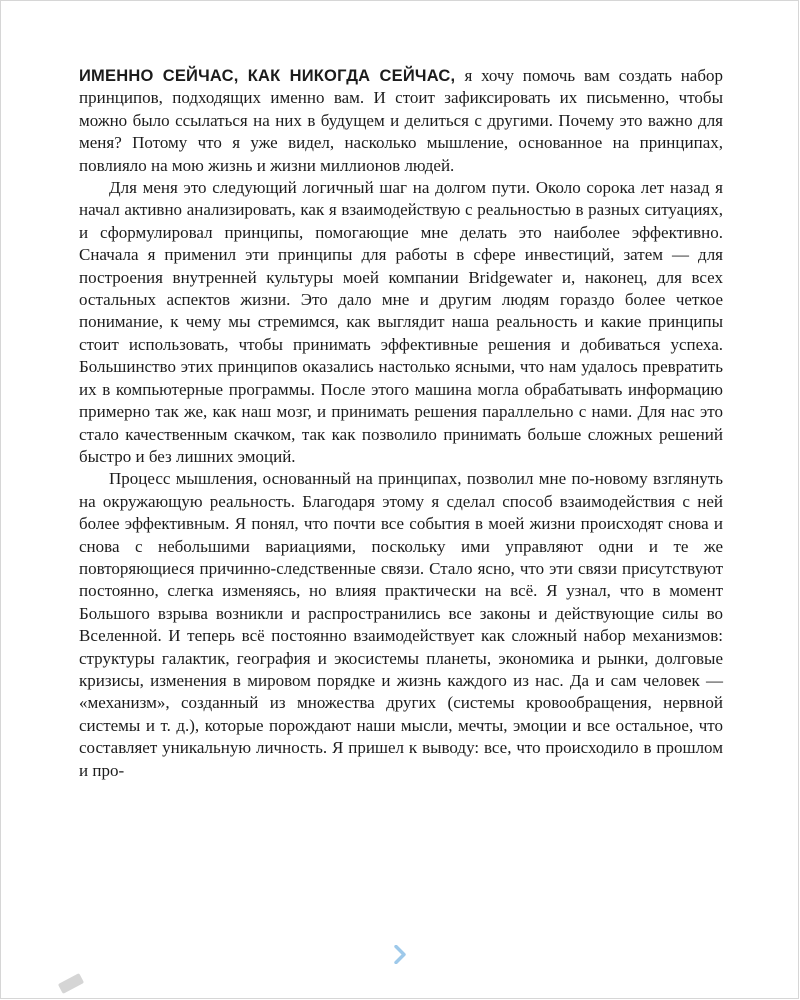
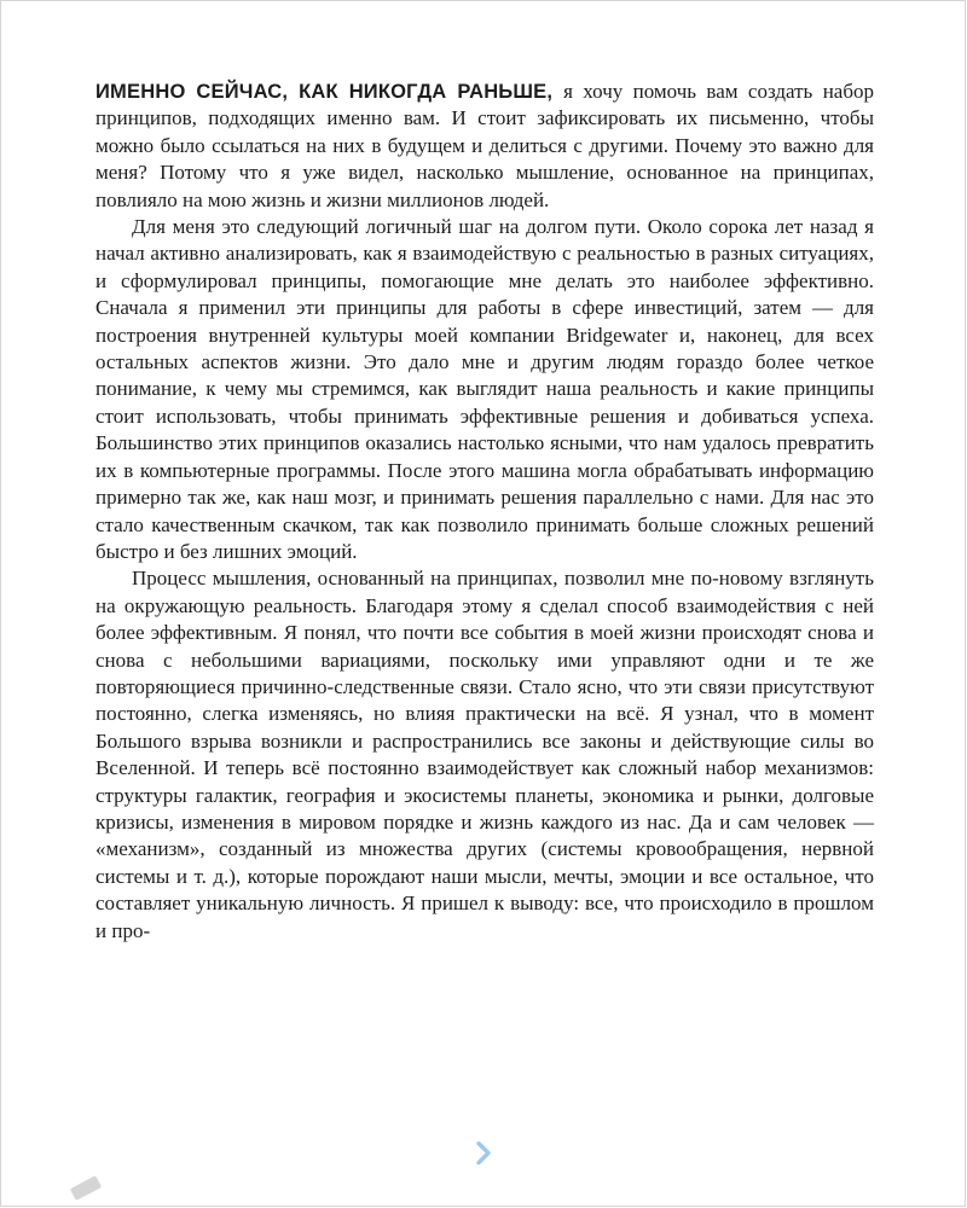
- ИМЕННО СЕЙЧАС, КАК НИКОГДА СЕЙЧАС, я хочу помочь вам создать набор принципов, подходящих именно вам. И стоит зафиксировать их письменно, чтобы можно было ссылаться на них в будущем и делиться с другими. Почему это важно для меня? Потому что я уже видел, насколько мышление, основанное на принципах, повлияло на мою жизнь и жизни миллионов людей.
+ ИМЕННО СЕЙЧАС, КАК НИКОГДА РАНЬШЕ, я хочу помочь вам создать набор принципов, подходящих именно вам. И стоит зафиксировать их письменно, чтобы можно было ссылаться на них в будущем и делиться с другими. Почему это важно для меня? Потому что я уже видел, насколько мышление, основанное на принципах, повлияло на мою жизнь и жизни миллионов людей.
  Для меня это следующий логичный шаг на долгом пути. Около сорока лет назад я начал активно анализировать, как я взаимодействую с реальностью в разных ситуациях, и сформулировал принципы, помогающие мне делать это наиболее эффективно. Сначала я применил эти принципы для работы в сфере инвестиций, затем — для построения внутренней культуры моей компании Bridgewater и, наконец, для всех остальных аспектов жизни. Это дало мне и другим людям гораздо более четкое понимание, к чему мы стремимся, как выглядит наша реальность и какие принципы стоит использовать, чтобы принимать эффективные решения и добиваться успеха. Большинство этих принципов оказались настолько ясными, что нам удалось превратить их в компьютерные программы. После этого машина могла обрабатывать информацию примерно так же, как наш мозг, и принимать решения параллельно с нами. Для нас это стало качественным скачком, так как позволило принимать больше сложных решений быстро и без лишних эмоций.
  Процесс мышления, основанный на принципах, позволил мне по-новому взглянуть на окружающую реальность. Благодаря этому я сделал способ взаимодействия с ней более эффективным. Я понял, что почти все события в моей жизни происходят снова и снова с небольшими вариациями, поскольку ими управляют одни и те же повторяющиеся причинно-следственные связи. Стало ясно, что эти связи присутствуют постоянно, слегка изменяясь, но влияя практически на всё. Я узнал, что в момент Большого взрыва возникли и распространились все законы и действующие силы во Вселенной. И теперь всё постоянно взаимодействует как сложный набор механизмов: структуры галактик, география и экосистемы планеты, экономика и рынки, долговые кризисы, изменения в мировом порядке и жизнь каждого из нас. Да и сам человек — «механизм», созданный из множества других (системы кровообращения, нервной системы и т. д.), которые порождают наши мысли, мечты, эмоции и все остальное, что составляет уникальную личность. Я пришел к выводу: все, что происходило в прошлом и про-
